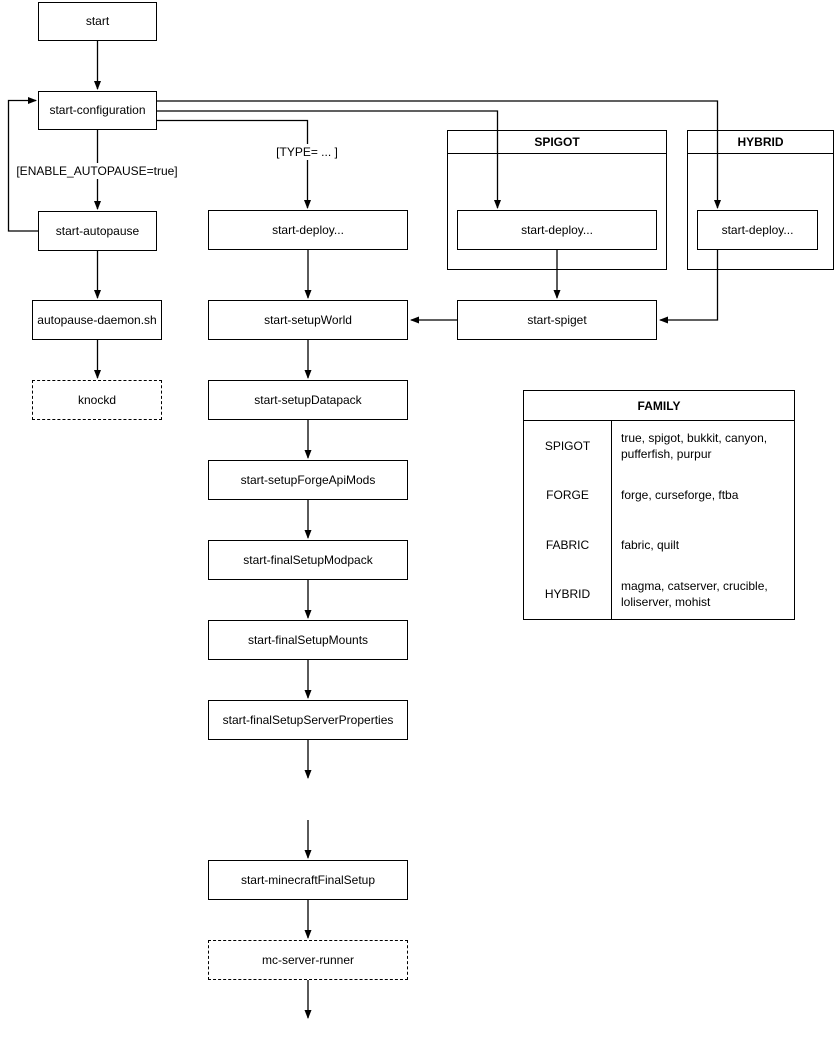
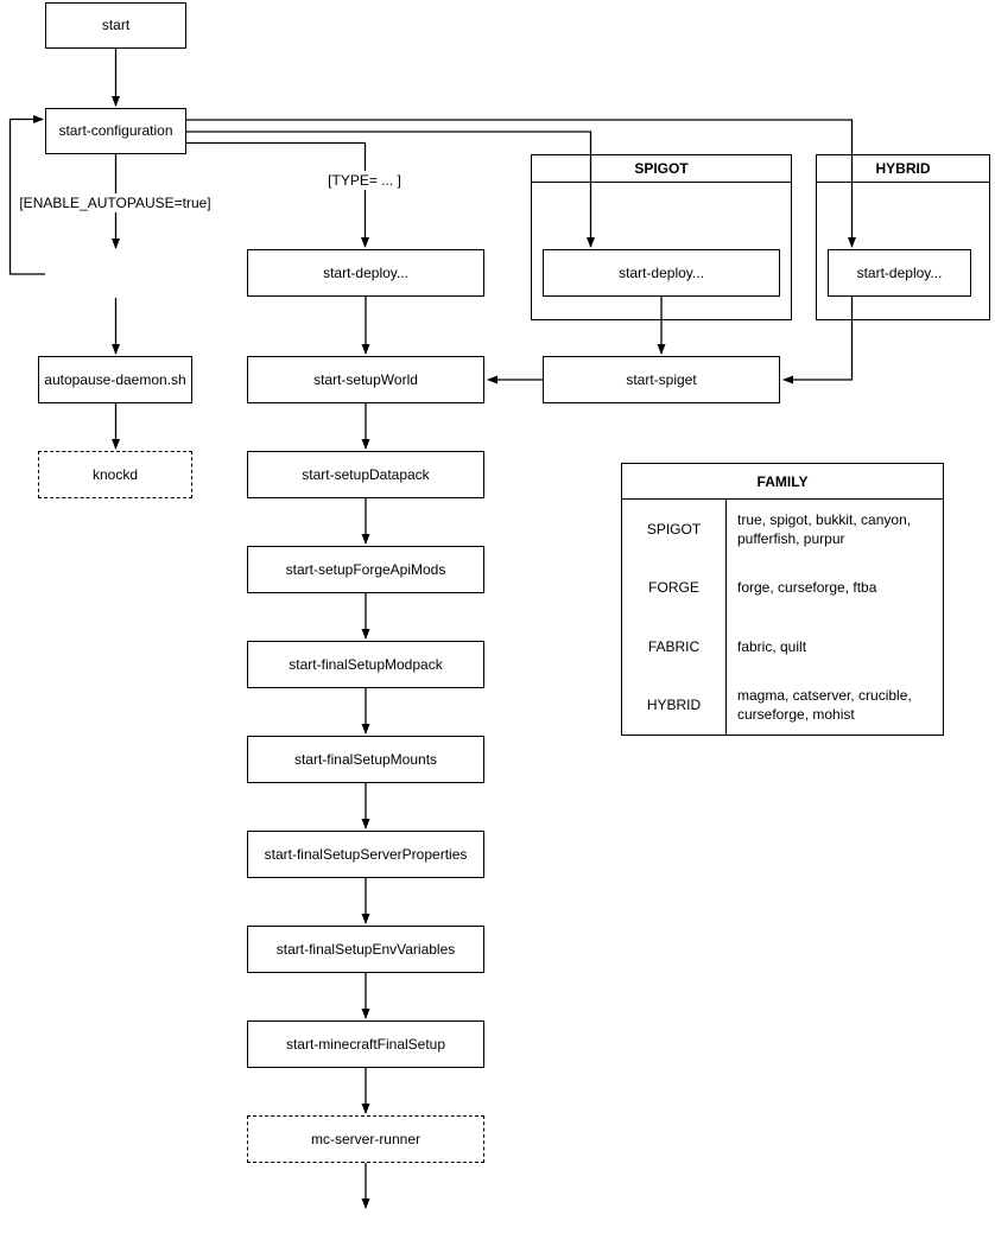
  SPIGOT
  HYBRID
  start
  start-configuration
- start-autopause
  autopause-daemon.sh
  knockd
  start-deploy...
  start-setupWorld
  start-setupDatapack
  start-setupForgeApiMods
  start-finalSetupModpack
  start-finalSetupMounts
  start-finalSetupServerProperties
+ start-finalSetupEnvVariables
  start-minecraftFinalSetup
  mc-server-runner
  start-deploy...
  start-deploy...
  start-spiget
  [ENABLE_AUTOPAUSE=true]
  [TYPE= ... ]
  FAMILY
  SPIGOT
  true, spigot, bukkit, canyon, pufferfish, purpur
  FORGE
  forge, curseforge, ftba
  FABRIC
  fabric, quilt
  HYBRID
- magma, catserver, crucible, loliserver, mohist
+ magma, catserver, crucible, curseforge, mohist
